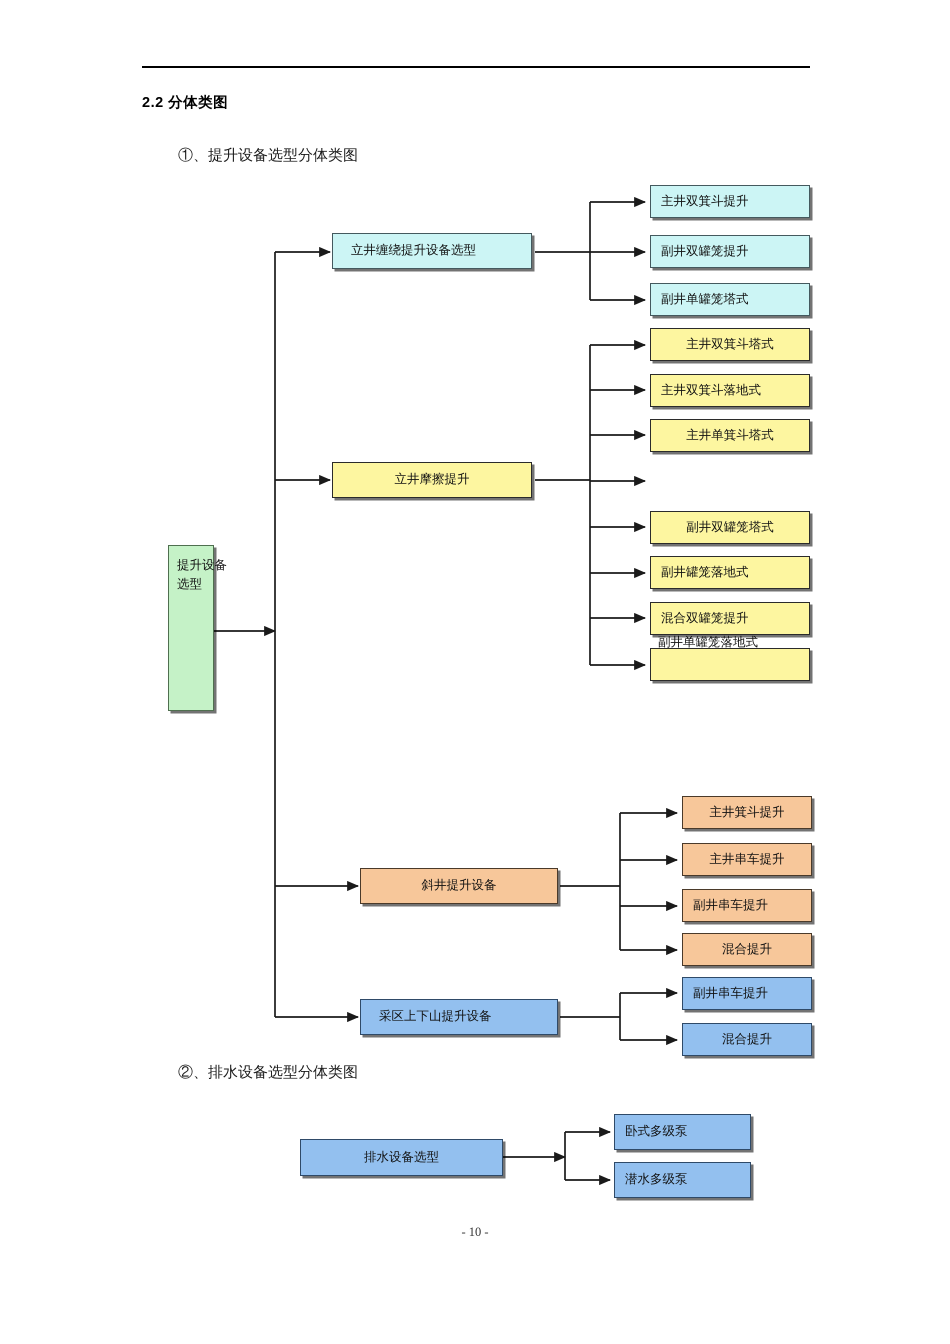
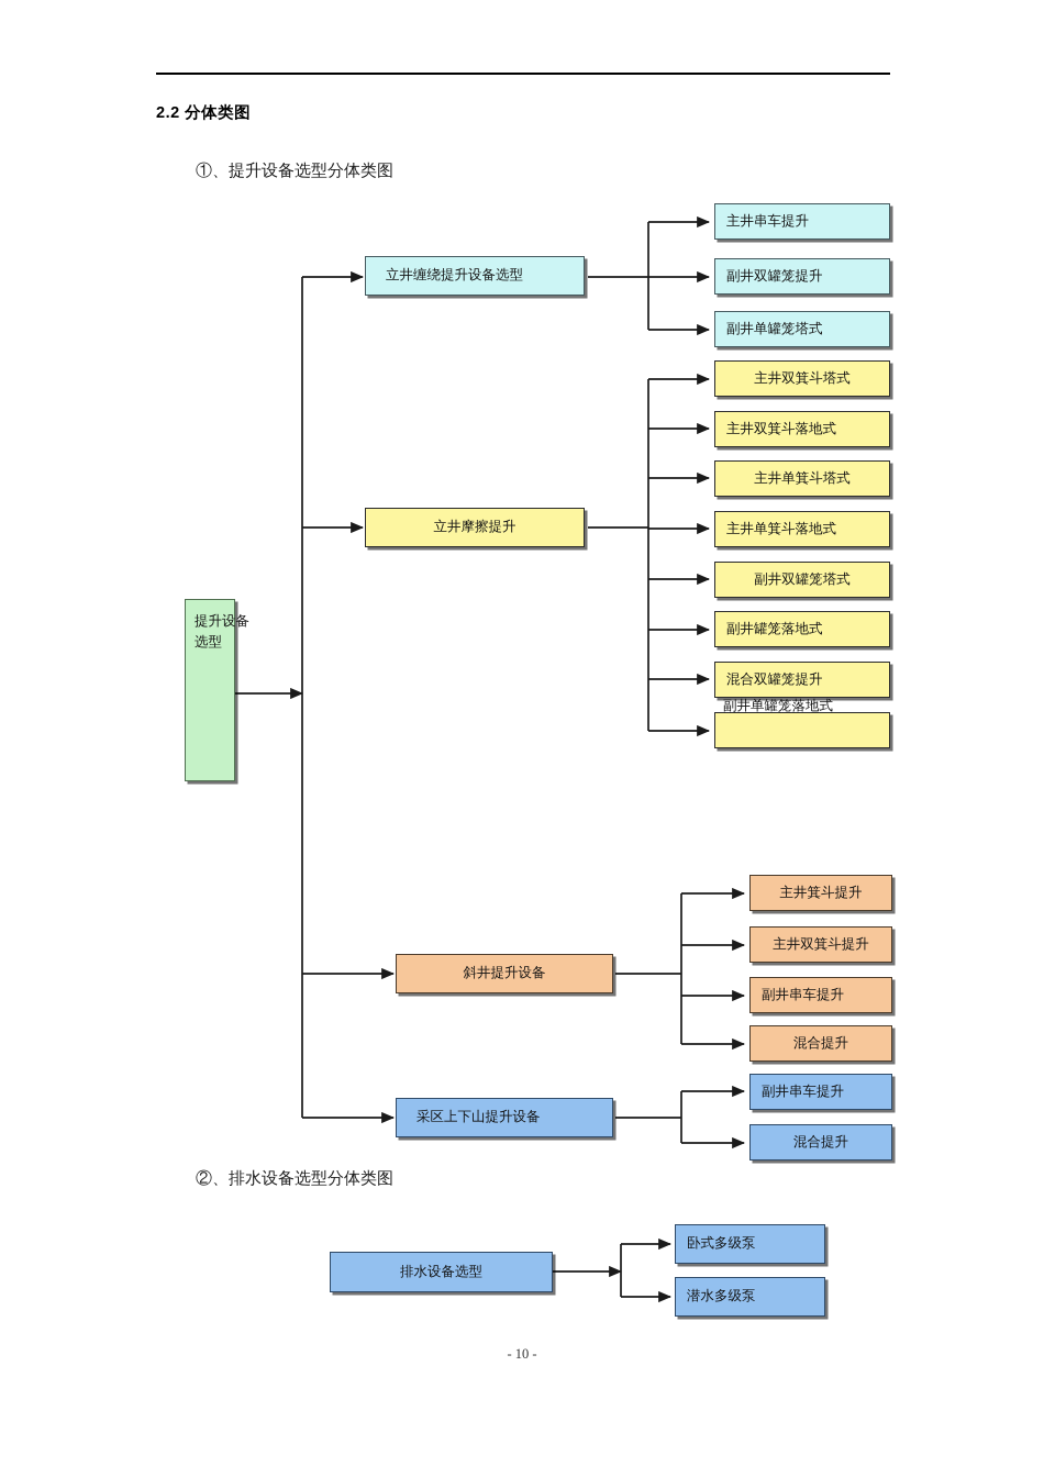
  2.2 分体类图
  ①、提升设备选型分体类图
  ②、排水设备选型分体类图
  提升设备选型
  立井缠绕提升设备选型
  立井摩擦提升
  斜井提升设备
  采区上下山提升设备
- 主井双箕斗提升
+ 主井串车提升
  副井双罐笼提升
  副井单罐笼塔式
  主井双箕斗塔式
  主井双箕斗落地式
  主井单箕斗塔式
+ 主井单箕斗落地式
  副井双罐笼塔式
  副井罐笼落地式
  混合双罐笼提升
  副井单罐笼落地式
  主井箕斗提升
- 主井串车提升
+ 主井双箕斗提升
  副井串车提升
  混合提升
  副井串车提升
  混合提升
  排水设备选型
  卧式多级泵
  潜水多级泵
  - 10 -
